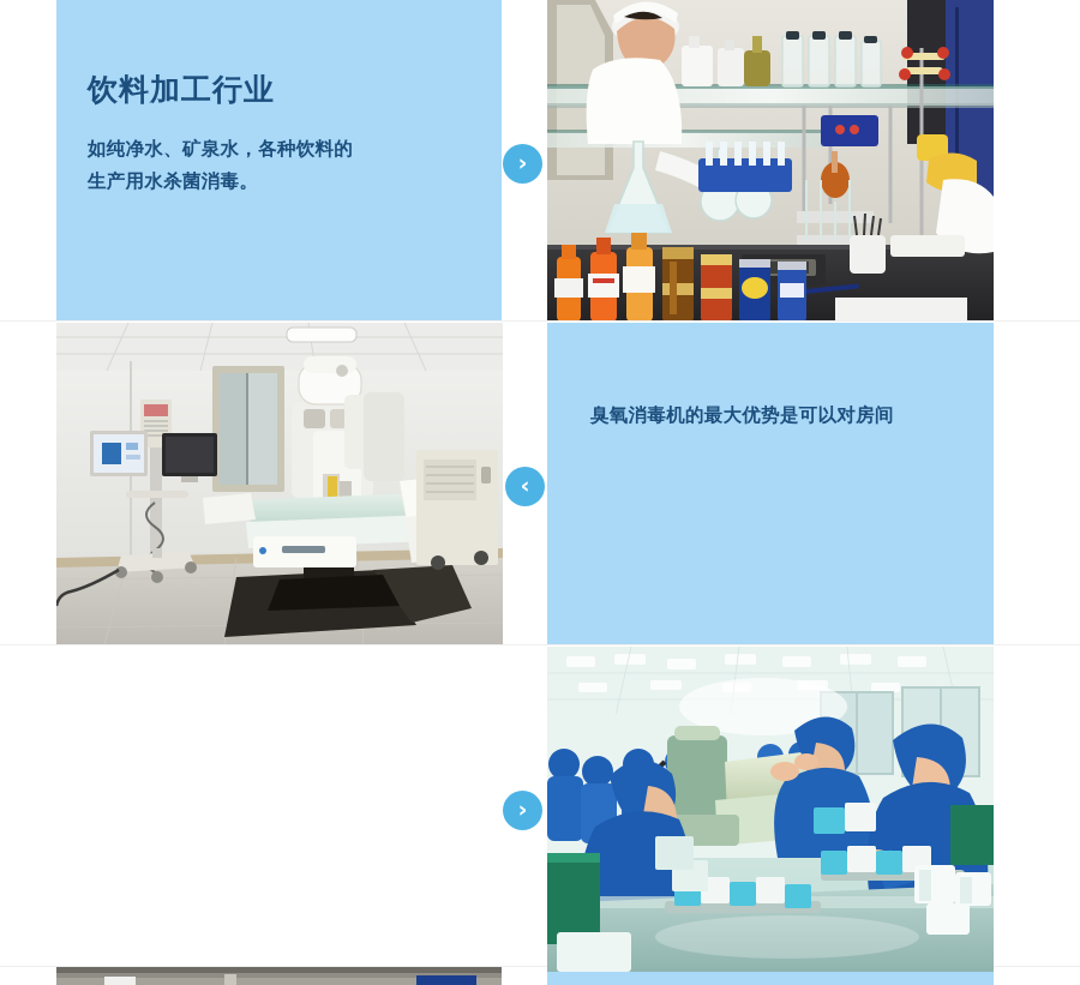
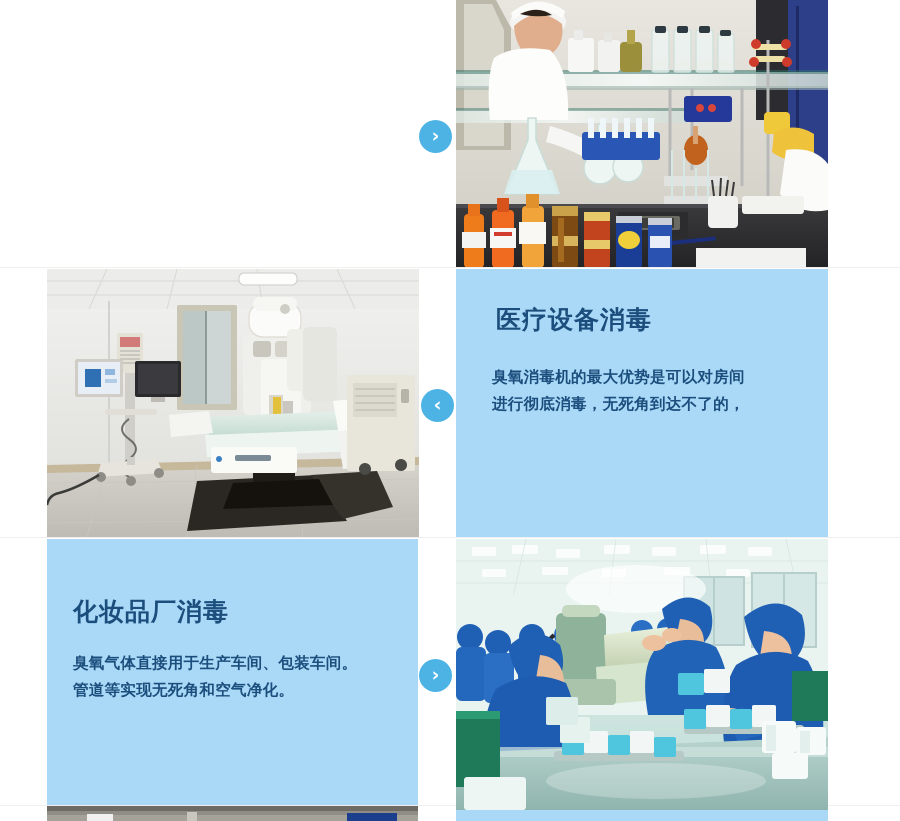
- 饮料加工行业
- 如纯净水、矿泉水，各种饮料的
- 生产用水杀菌消毒。
  ›
  ‹
+ 医疗设备消毒
  臭氧消毒机的最大优势是可以对房间
+ 进行彻底消毒，无死角到达不了的，
+ 化妆品厂消毒
+ 臭氧气体直接用于生产车间、包装车间。
+ 管道等实现无死角和空气净化。
  ›
